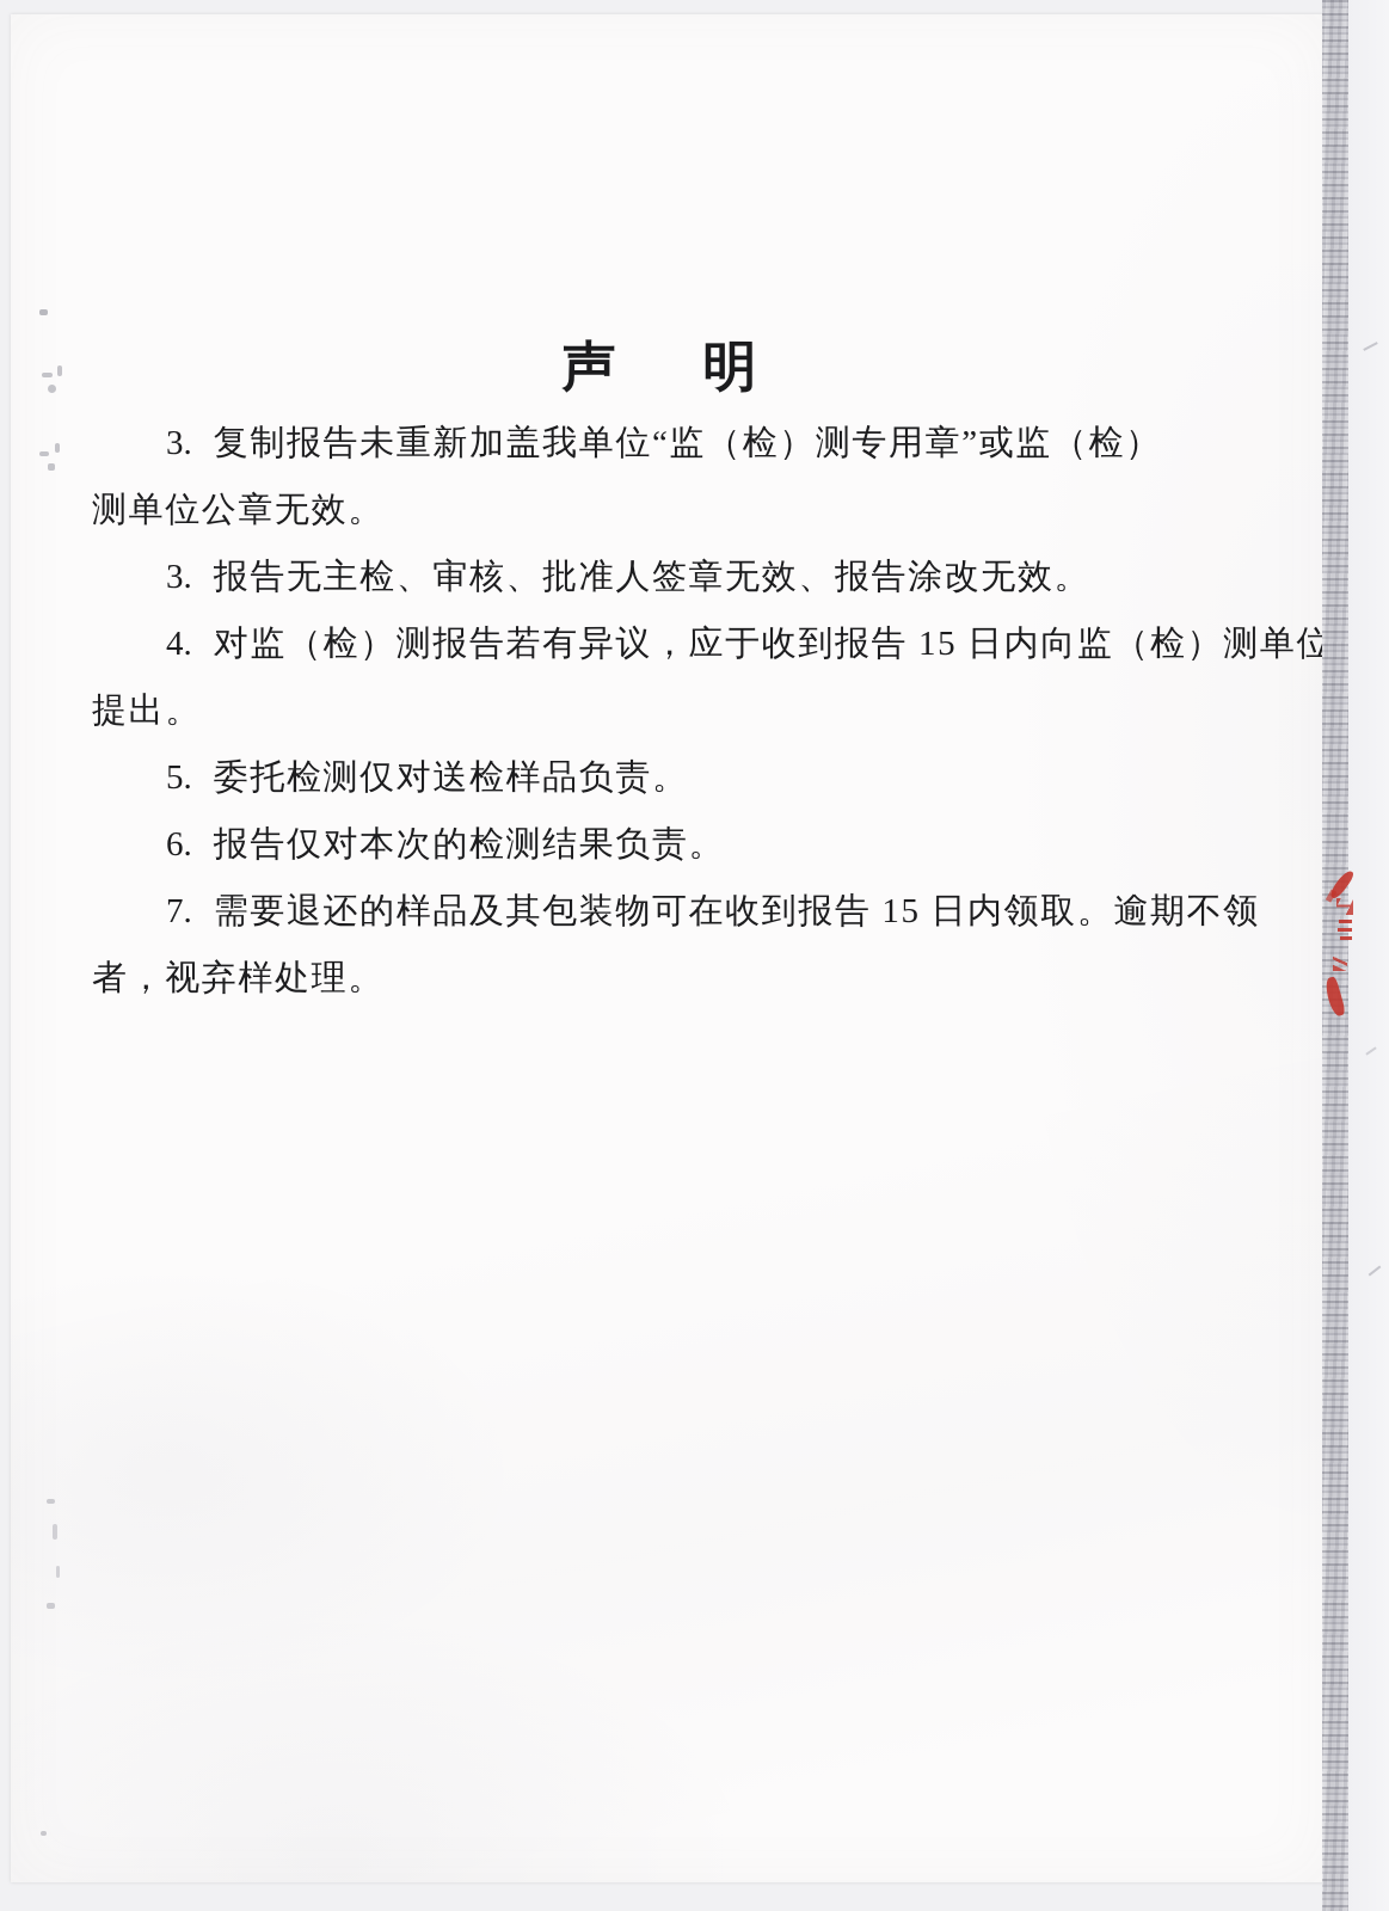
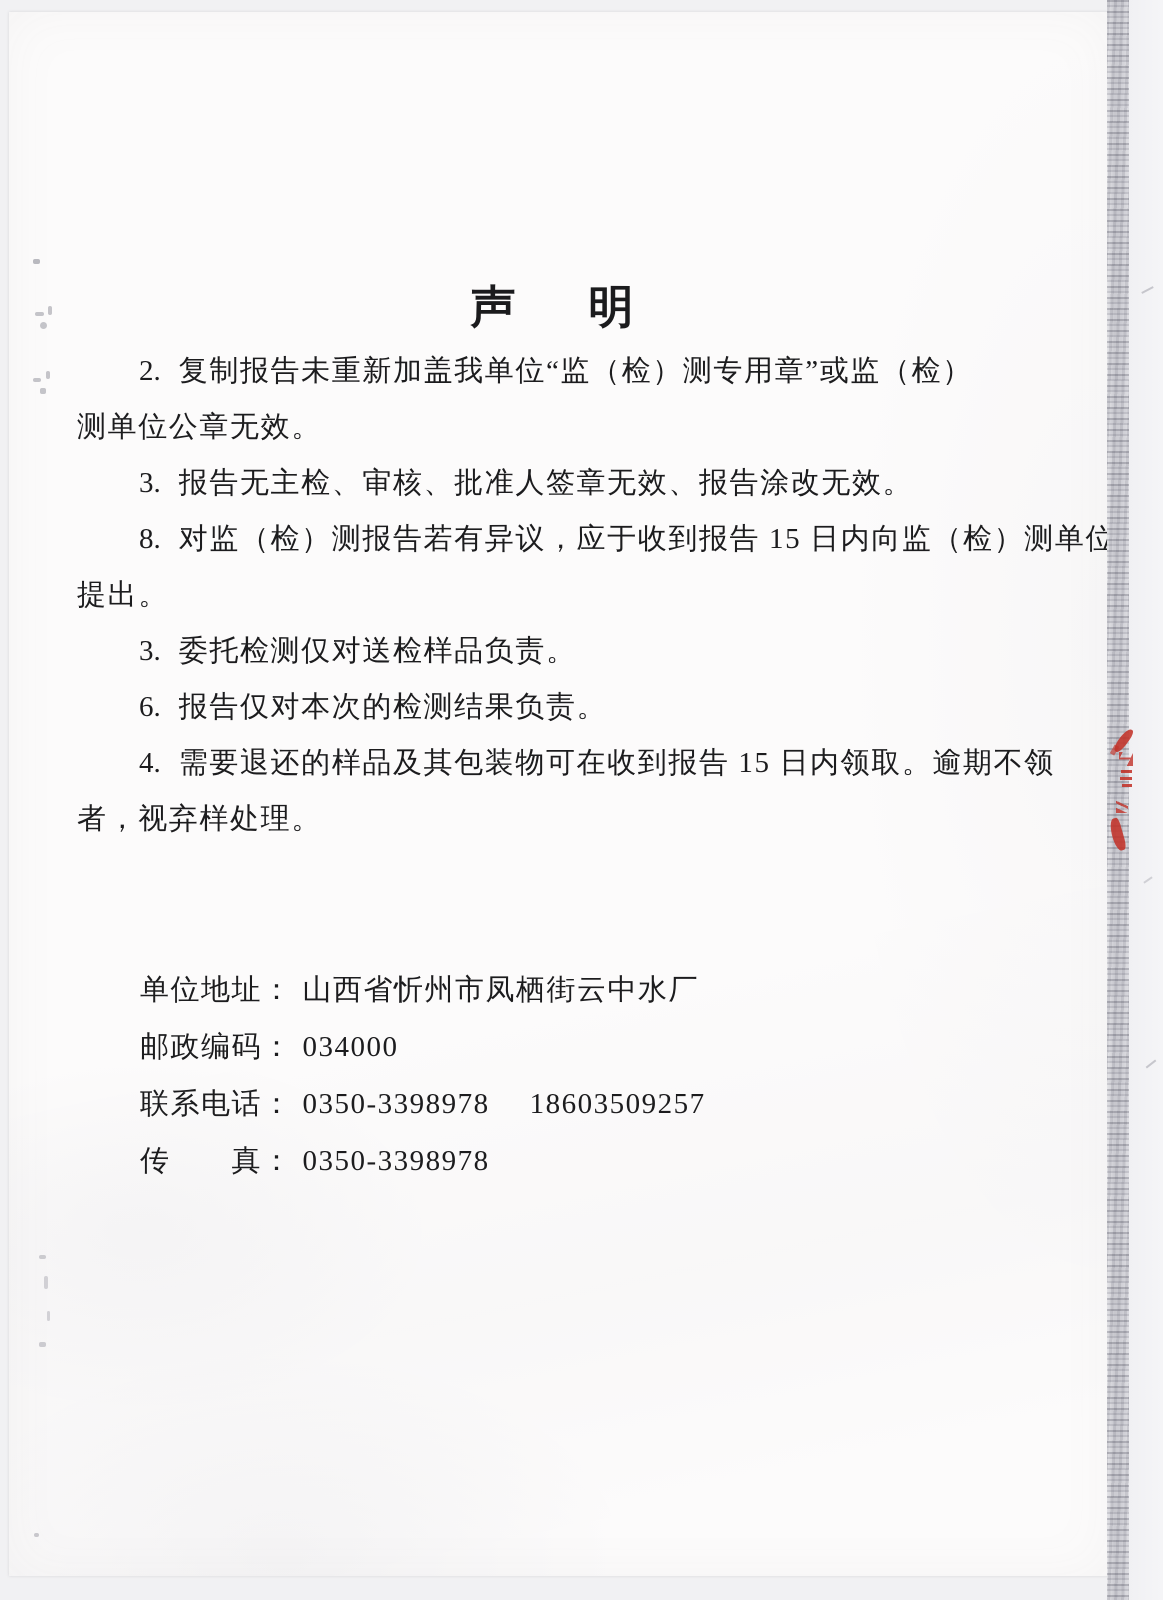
  声 明
- 3. 复制报告未重新加盖我单位“监（检）测专用章”或监（检）
+ 2. 复制报告未重新加盖我单位“监（检）测专用章”或监（检）
  测单位公章无效。
  3. 报告无主检、审核、批准人签章无效、报告涂改无效。
- 4. 对监（检）测报告若有异议，应于收到报告 15 日内向监（检）测单位
+ 8. 对监（检）测报告若有异议，应于收到报告 15 日内向监（检）测单位
  提出。
- 5. 委托检测仅对送检样品负责。
+ 3. 委托检测仅对送检样品负责。
  6. 报告仅对本次的检测结果负责。
- 7. 需要退还的样品及其包装物可在收到报告 15 日内领取。逾期不领
+ 4. 需要退还的样品及其包装物可在收到报告 15 日内领取。逾期不领
  者，视弃样处理。
+ 单位地址： 山西省忻州市凤栖街云中水厂
+ 邮政编码： 034000
+ 联系电话： 0350-3398978 18603509257
+ 传 真： 0350-3398978
